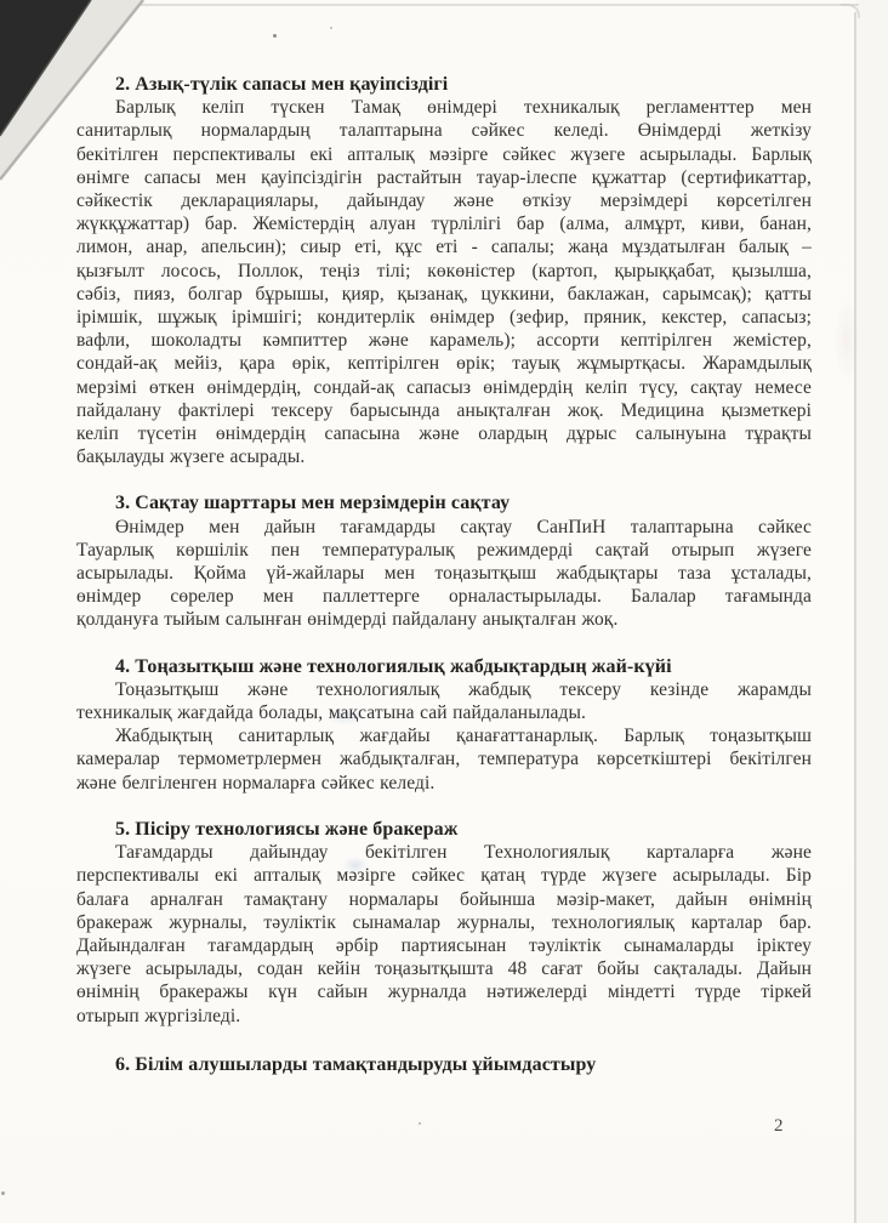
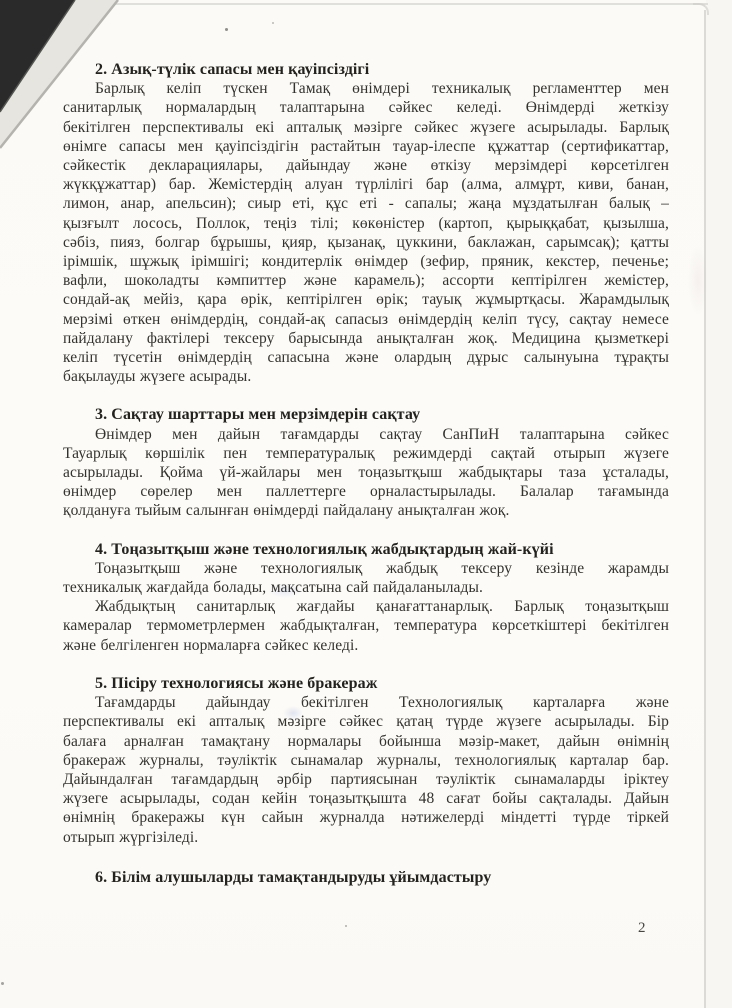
  2. Азық-түлік сапасы мен қауіпсіздігі
  Барлық келіп түскен Тамақ өнімдері техникалық регламенттер мен
  санитарлық нормалардың талаптарына сәйкес келеді. Өнімдерді жеткізу
  бекітілген перспективалы екі апталық мәзірге сәйкес жүзеге асырылады. Барлық
  өнімге сапасы мен қауіпсіздігін растайтын тауар-ілеспе құжаттар (сертификаттар,
  сәйкестік декларациялары, дайындау және өткізу мерзімдері көрсетілген
  жүкқұжаттар) бар. Жемістердің алуан түрлілігі бар (алма, алмұрт, киви, банан,
  лимон, анар, апельсин); сиыр еті, құс еті - сапалы; жаңа мұздатылған балық –
  қызғылт лосось, Поллок, теңіз тілі; көкөністер (картоп, қырыққабат, қызылша,
  сәбіз, пияз, болгар бұрышы, қияр, қызанақ, цуккини, баклажан, сарымсақ); қатты
- ірімшік, шұжық ірімшігі; кондитерлік өнімдер (зефир, пряник, кекстер, сапасыз;
+ ірімшік, шұжық ірімшігі; кондитерлік өнімдер (зефир, пряник, кекстер, печенье;
  вафли, шоколадты кәмпиттер және карамель); ассорти кептірілген жемістер,
  сондай-ақ мейіз, қара өрік, кептірілген өрік; тауық жұмыртқасы. Жарамдылық
  мерзімі өткен өнімдердің, сондай-ақ сапасыз өнімдердің келіп түсу, сақтау немесе
  пайдалану фактілері тексеру барысында анықталған жоқ. Медицина қызметкері
  келіп түсетін өнімдердің сапасына және олардың дұрыс салынуына тұрақты
  бақылауды жүзеге асырады.
  3. Сақтау шарттары мен мерзімдерін сақтау
  Өнімдер мен дайын тағамдарды сақтау СанПиН талаптарына сәйкес
  Тауарлық көршілік пен температуралық режимдерді сақтай отырып жүзеге
  асырылады. Қойма үй-жайлары мен тоңазытқыш жабдықтары таза ұсталады,
  өнімдер сөрелер мен паллеттерге орналастырылады. Балалар тағамында
  қолдануға тыйым салынған өнімдерді пайдалану анықталған жоқ.
  4. Тоңазытқыш және технологиялық жабдықтардың жай-күйі
  Тоңазытқыш және технологиялық жабдық тексеру кезінде жарамды
  техникалық жағдайда болады, мақсатына сай пайдаланылады.
  Жабдықтың санитарлық жағдайы қанағаттанарлық. Барлық тоңазытқыш
  камералар термометрлермен жабдықталған, температура көрсеткіштері бекітілген
  және белгіленген нормаларға сәйкес келеді.
  5. Пісіру технологиясы және бракераж
  Тағамдарды дайындау бекітілген Технологиялық карталарға және
  перспективалы екі апталық мәзірге сәйкес қатаң түрде жүзеге асырылады. Бір
  балаға арналған тамақтану нормалары бойынша мәзір-макет, дайын өнімнің
  бракераж журналы, тәуліктік сынамалар журналы, технологиялық карталар бар.
  Дайындалған тағамдардың әрбір партиясынан тәуліктік сынамаларды іріктеу
  жүзеге асырылады, содан кейін тоңазытқышта 48 сағат бойы сақталады. Дайын
  өнімнің бракеражы күн сайын журналда нәтижелерді міндетті түрде тіркей
  отырып жүргізіледі.
  6. Білім алушыларды тамақтандыруды ұйымдастыру
  2
